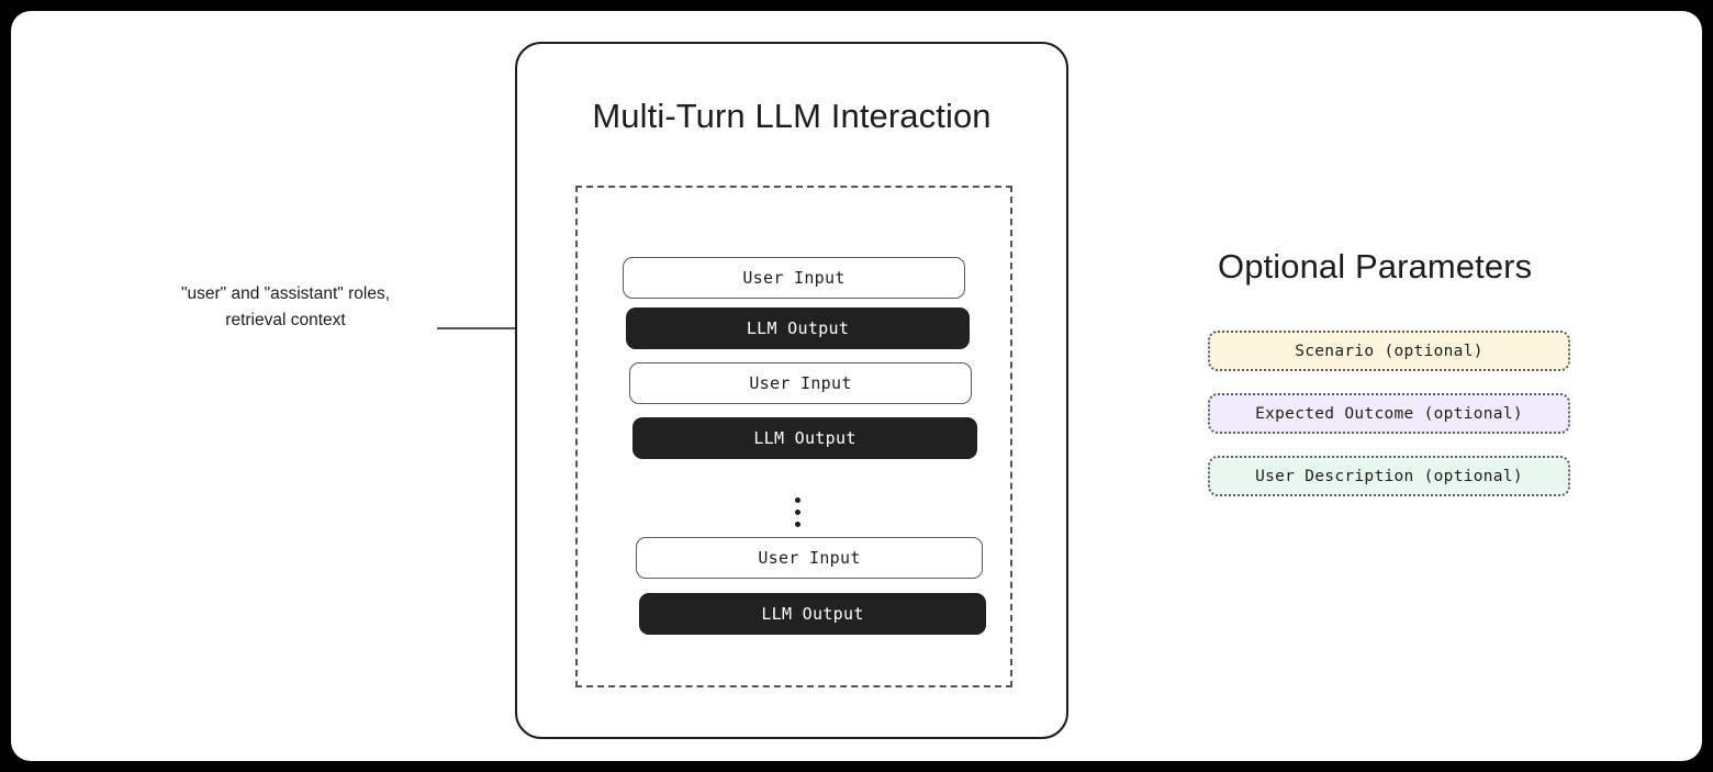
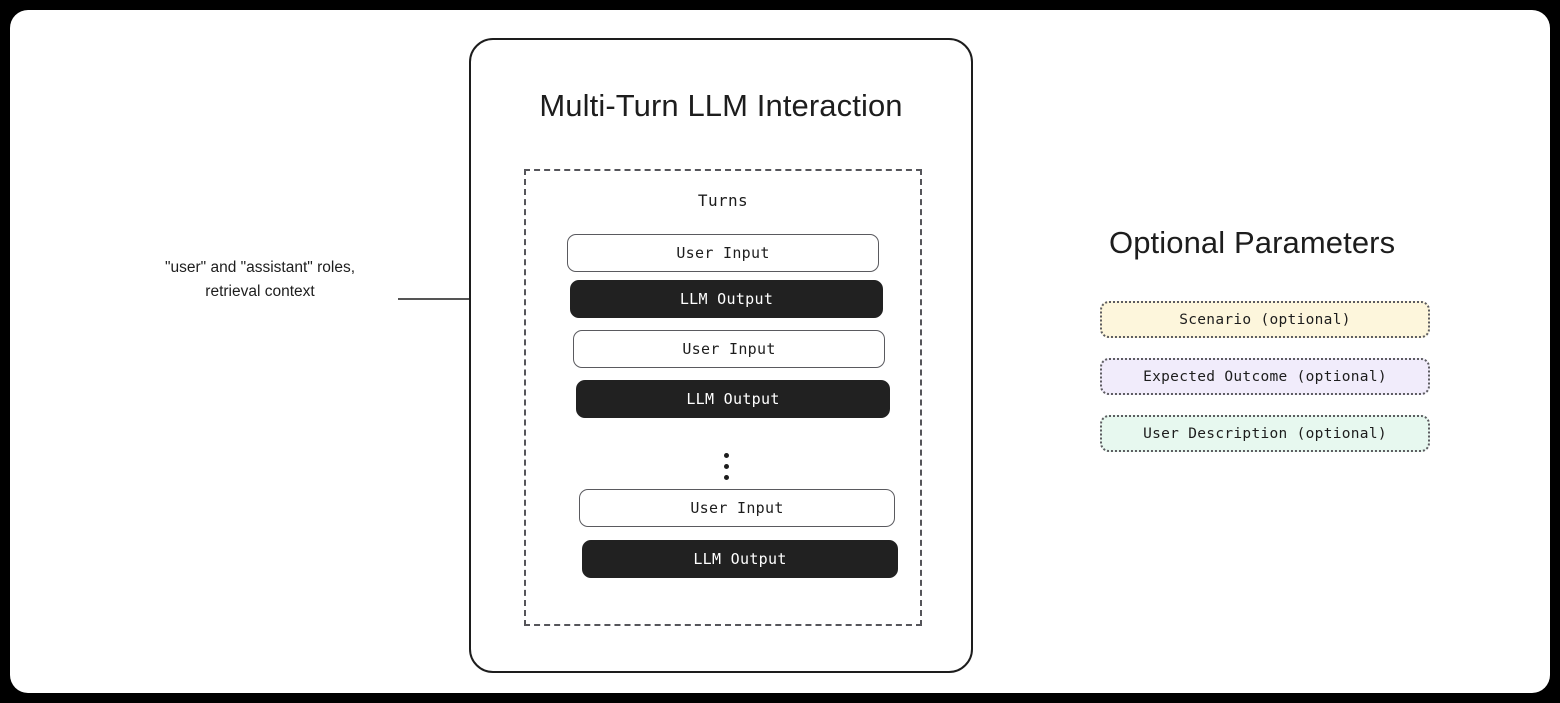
  "user" and "assistant" roles,
  retrieval context
  Multi-Turn LLM Interaction
+ Turns
  User Input
  LLM Output
  User Input
  LLM Output
  User Input
  LLM Output
  Optional Parameters
  Scenario (optional)
  Expected Outcome (optional)
  User Description (optional)
